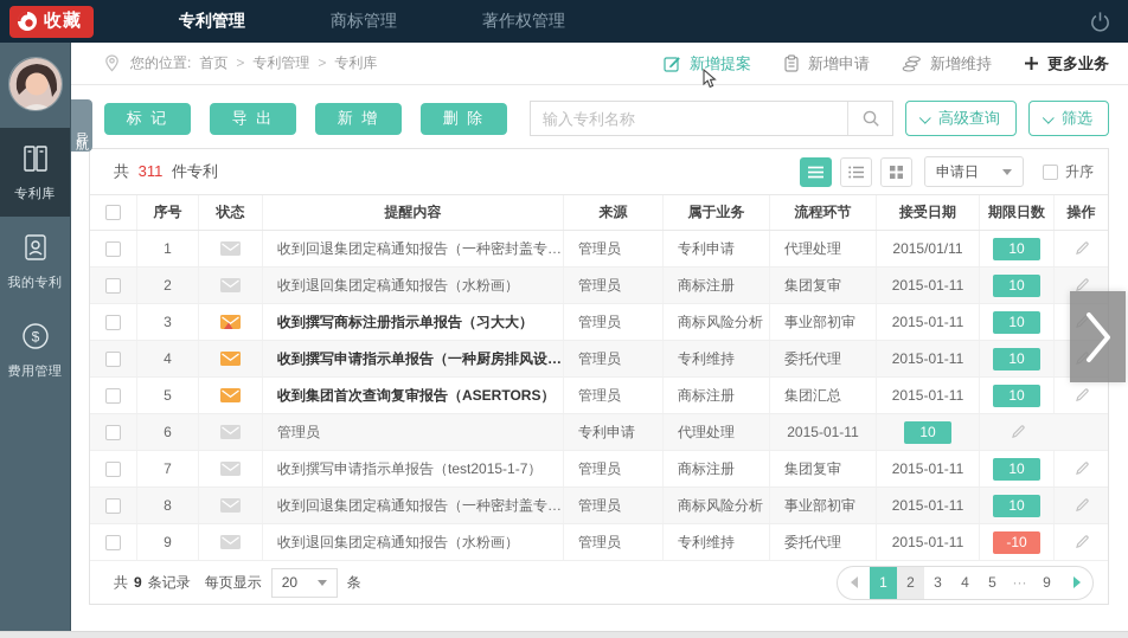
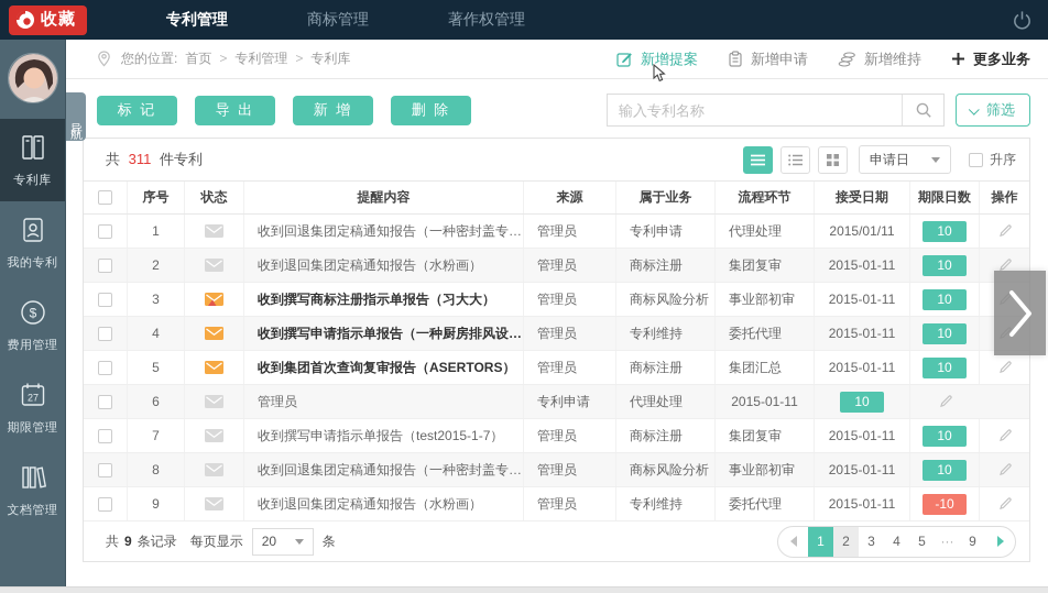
  收藏
  专利管理
  商标管理
  著作权管理
  专利库
  我的专利
  $
  费用管理
+ 27
+ 期限管理
+ 文档管理
  您的位置:
  首页 > 专利管理 > 专利库
  新增提案
  新增申请
  新增维持
  更多业务
  标 记
  导 出
  新 增
  删 除
  输入专利名称
- 高级查询
  筛选
  共 311 件专利
  申请日
  升序
  序号
  状态
  提醒内容
  来源
  属于业务
  流程环节
  接受日期
  期限日数
  操作
  1
  收到回退集团定稿通知报告（一种密封盖专用
  管理员
  专利申请
  代理处理
  2015/01/11
  10
  2
  收到退回集团定稿通知报告（水粉画）
  管理员
  商标注册
  集团复审
  2015-01-11
  10
  3
  收到撰写商标注册指示单报告（习大大）
  管理员
  商标风险分析
  事业部初审
  2015-01-11
  10
  4
  收到撰写申请指示单报告（一种厨房排风设备
  管理员
  专利维持
  委托代理
  2015-01-11
  10
  5
  收到集团首次查询复审报告（ASERTORS）
  管理员
  商标注册
  集团汇总
  2015-01-11
  10
  6
  管理员
  专利申请
  代理处理
  2015-01-11
  10
  7
  收到撰写申请指示单报告（test2015-1-7）
  管理员
  商标注册
  集团复审
  2015-01-11
  10
  8
  收到回退集团定稿通知报告（一种密封盖专用
  管理员
  商标风险分析
  事业部初审
  2015-01-11
  10
  9
  收到退回集团定稿通知报告（水粉画）
  管理员
  专利维持
  委托代理
  2015-01-11
  -10
  共
  9
  条记录
  每页显示
  20
  条
  1
  2
  3
  4
  5
  ···
  9
